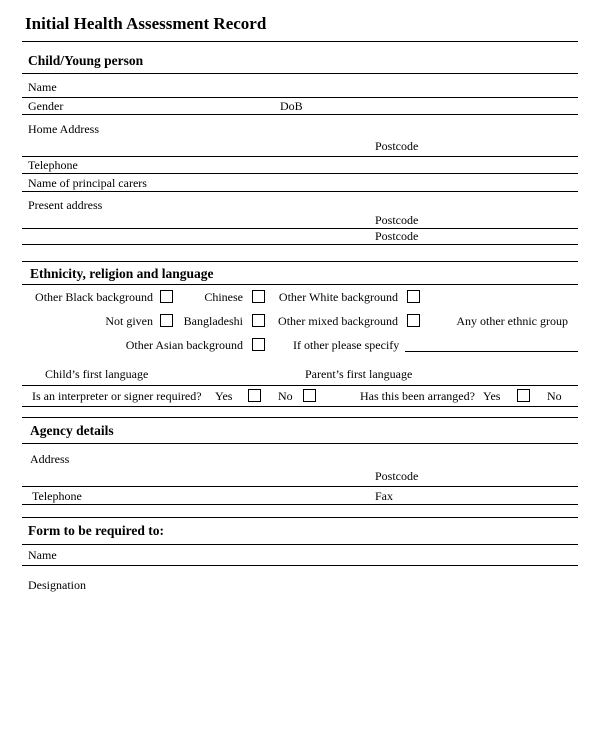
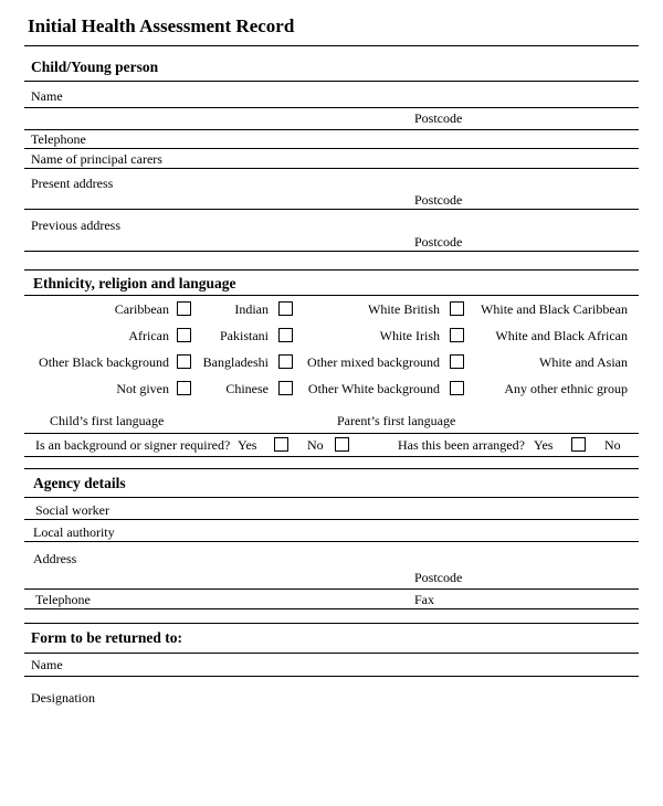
  Initial Health Assessment Record
  Child/Young person
  Name
- Gender
- DoB
- Home Address
  Postcode
  Telephone
  Name of principal carers
  Present address
  Postcode
+ Previous address
  Postcode
  Ethnicity, religion and language
+ Caribbean
+ Indian
+ White British
+ White and Black Caribbean
+ African
+ Pakistani
+ White Irish
+ White and Black African
  Other Black background
- Chinese
+ Bangladeshi
- Other White background
+ Other mixed background
+ White and Asian
  Not given
- Bangladeshi
+ Chinese
- Other mixed background
+ Other White background
  Any other ethnic group
- Other Asian background
- If other please specify
  Child’s first language
  Parent’s first language
- Is an interpreter or signer required?
+ Is an background or signer required?
  Yes
  No
  Has this been arranged?
  Yes
  No
  Agency details
+ Social worker
+ Local authority
  Address
  Postcode
  Telephone
  Fax
- Form to be required to:
+ Form to be returned to:
  Name
  Designation
